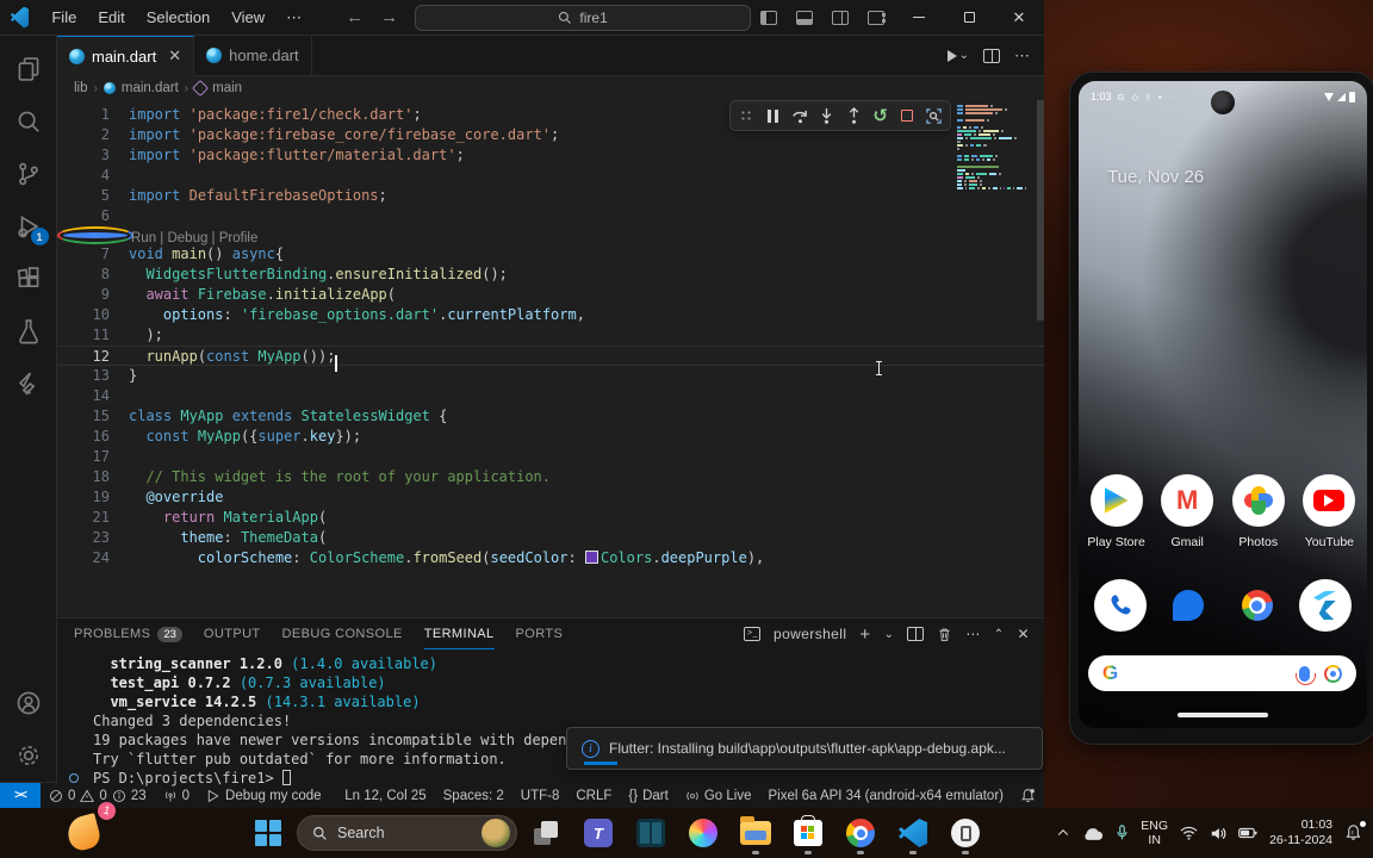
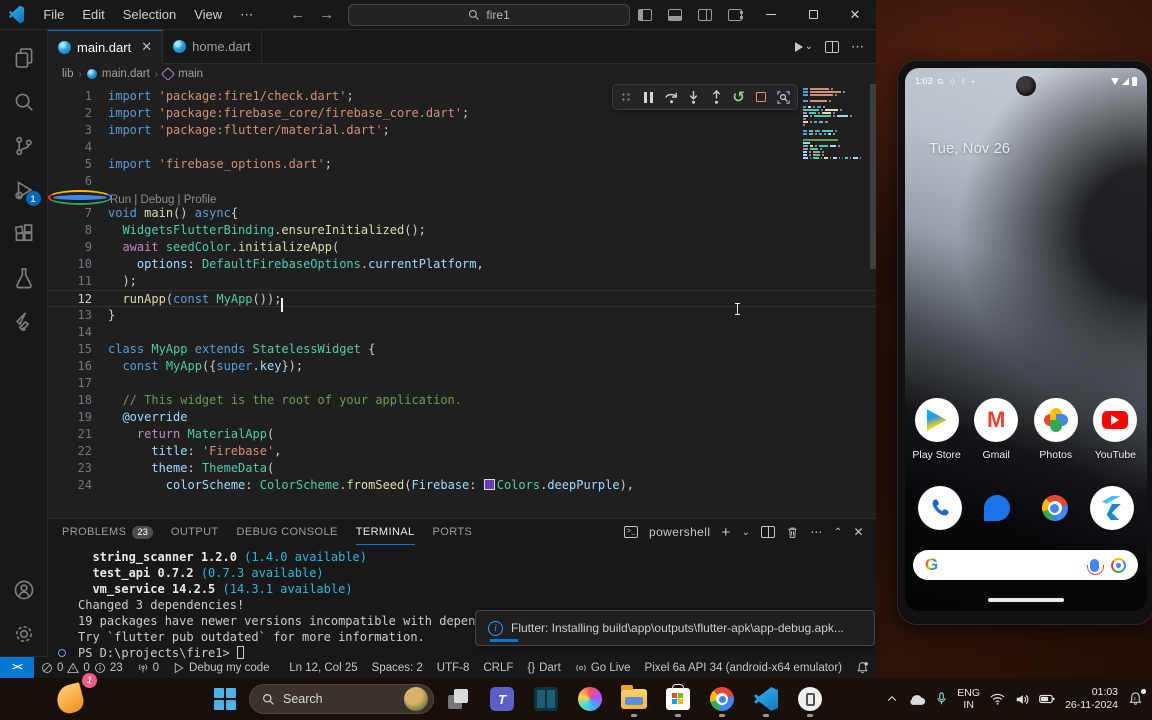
  File
  Edit
  Selection
  View
  ⋯
  ←
  →
  fire1
  ✕
  1
  main.dart
  ✕
  home.dart
  ⌄
  ⋯
  lib
  ›
  main.dart
  ›
  main
  1
  import 'package:fire1/check.dart';
  2
  import 'package:firebase_core/firebase_core.dart';
  3
  import 'package:flutter/material.dart';
  4
  5
- import DefaultFirebaseOptions;
+ import 'firebase_options.dart';
  6
  Run | Debug | Profile
  7
  void main() async{
  8
  WidgetsFlutterBinding.ensureInitialized();
  9
- await Firebase.initializeApp(
+ await seedColor.initializeApp(
  10
- options: 'firebase_options.dart'.currentPlatform,
+ options: DefaultFirebaseOptions.currentPlatform,
  11
  );
  12
  runApp(const MyApp());
  13
  }
  14
  15
  class MyApp extends StatelessWidget {
  16
  const MyApp({super.key});
  17
  18
  // This widget is the root of your application.
  19
  @override
  21
  return MaterialApp(
+ 22
+ title: 'Firebase',
  23
  theme: ThemeData(
  24
- colorScheme: ColorScheme.fromSeed(seedColor: Colors.deepPurple),
+ colorScheme: ColorScheme.fromSeed(Firebase: Colors.deepPurple),
  ↺
  PROBLEMS
  23
  OUTPUT
  DEBUG CONSOLE
  TERMINAL
  PORTS
  powershell
  +
  ⌄
  ⋯
  ⌃
  ✕
  string_scanner 1.2.0 (1.4.0 available)
  test_api 0.7.2 (0.7.3 available)
  vm_service 14.2.5 (14.3.1 available)
  Changed 3 dependencies!
  19 packages have newer versions incompatible with depen
  Try `flutter pub outdated` for more information.
  PS D:\projects\fire1>
  ><
  0
  0
  23
  0
  Debug my code
  Ln 12, Col 25
  Spaces: 2
  UTF-8
  CRLF
  {}
  Dart
  Go Live
  Pixel 6a API 34 (android-x64 emulator)
  i
  Flutter: Installing build\app\outputs\flutter-apk\app-debug.apk...
  1:03
  G ◇ ᛒ ▪ ·
  Tue, Nov 26
  Play Store
  M
  Gmail
  Photos
  YouTube
  G
  Search
  T
  ENG
  IN
  01:03
  26-11-2024
